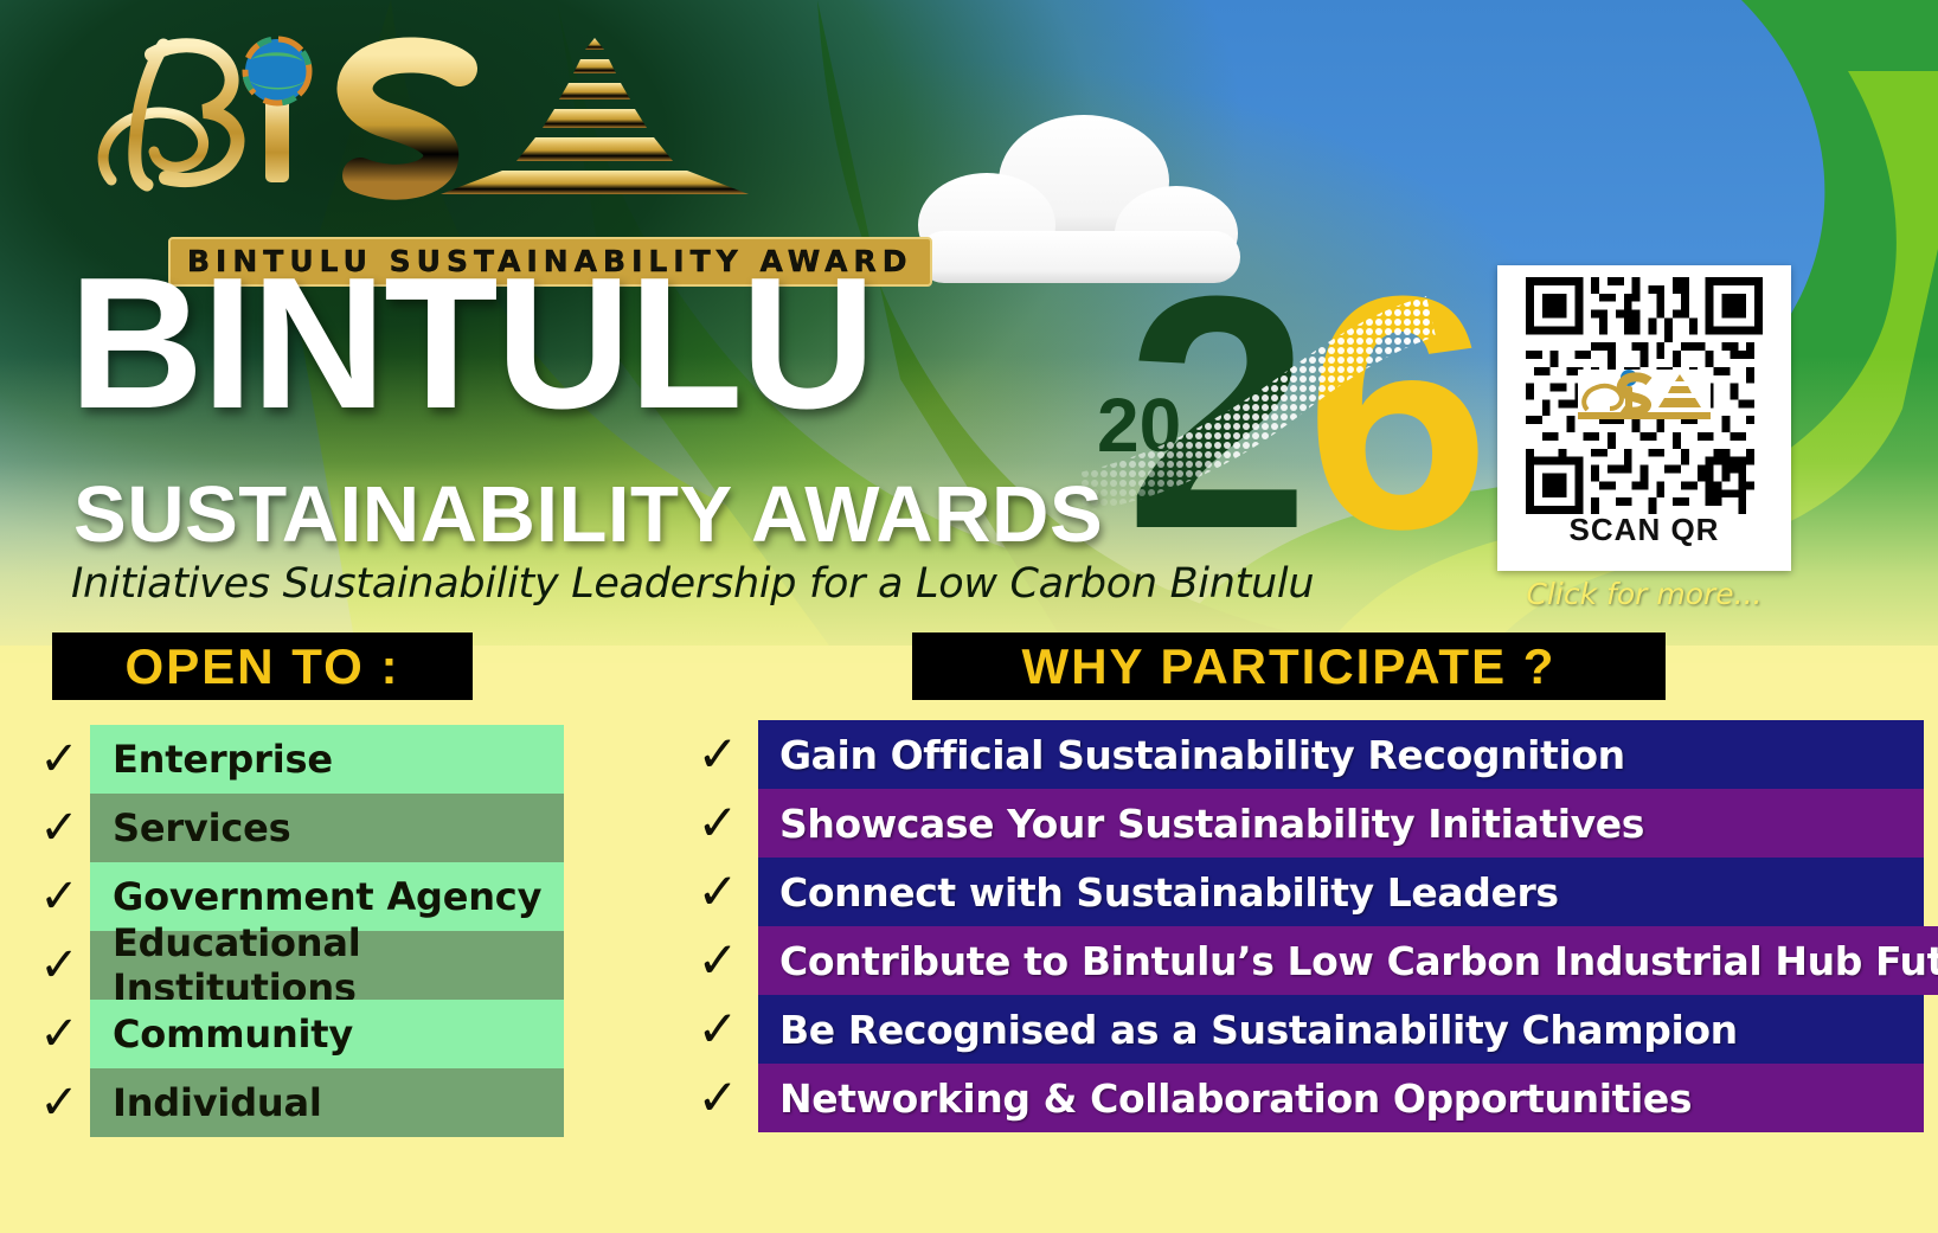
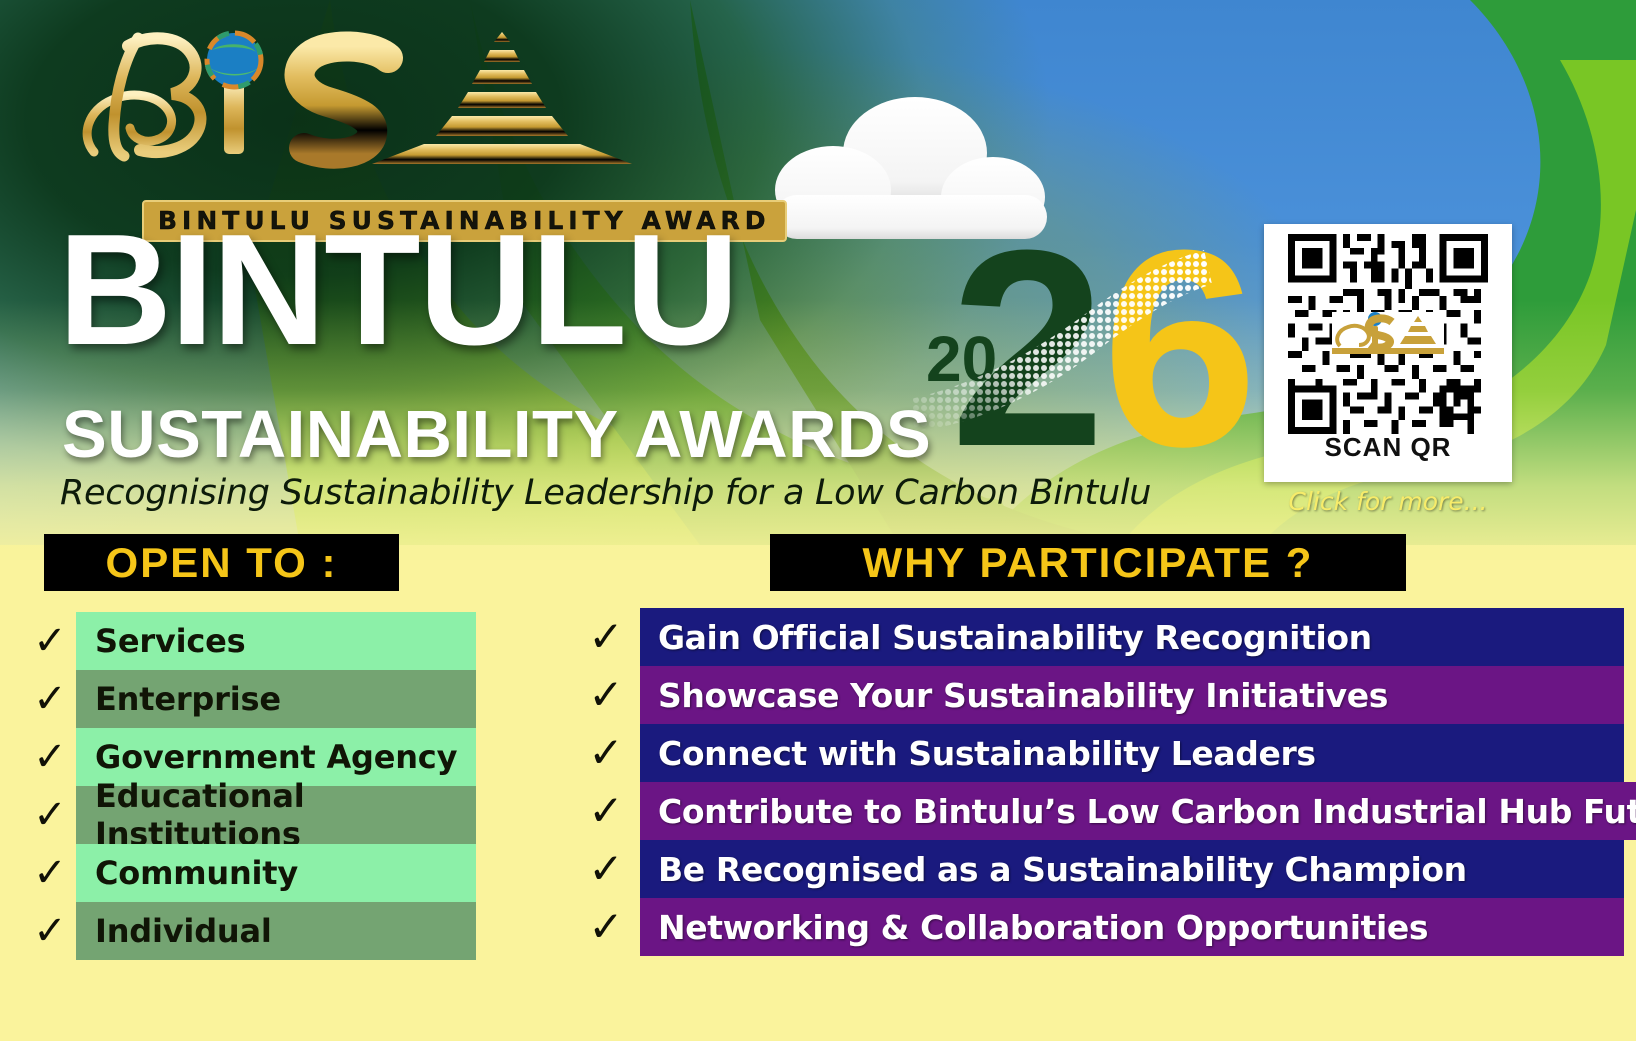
  BINTULU SUSTAINABILITY AWARD
  BINTULU
  SUSTAINABILITY AWARDS
- Initiatives Sustainability Leadership for a Low Carbon Bintulu
+ Recognising Sustainability Leadership for a Low Carbon Bintulu
  SCAN QR
  Click for more...
  OPEN TO :
  WHY PARTICIPATE ?
  ✓
- Enterprise
+ Services
  ✓
- Services
+ Enterprise
  ✓
  Government Agency
  ✓
  Educational Institutions
  ✓
  Community
  ✓
  Individual
  ✓
  Gain Official Sustainability Recognition
  ✓
  Showcase Your Sustainability Initiatives
  ✓
  Connect with Sustainability Leaders
  ✓
  Contribute to Bintulu’s Low Carbon Industrial Hub Fut
  ✓
  Be Recognised as a Sustainability Champion
  ✓
  Networking & Collaboration Opportunities
